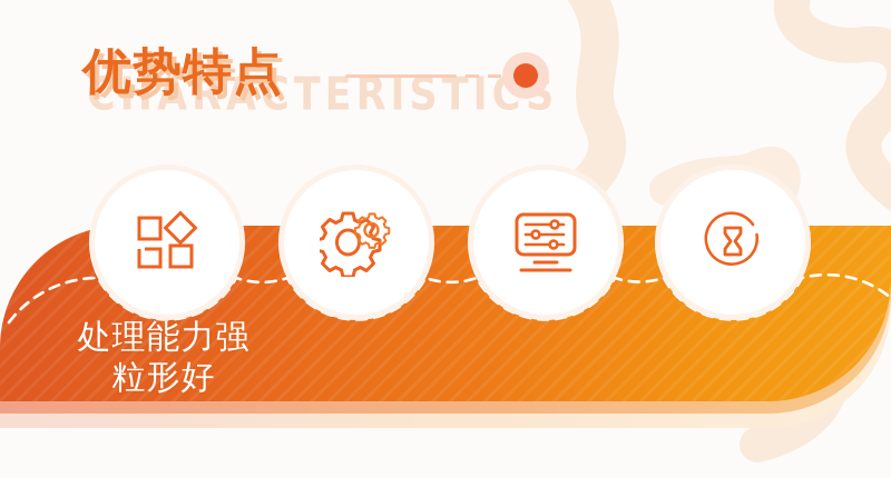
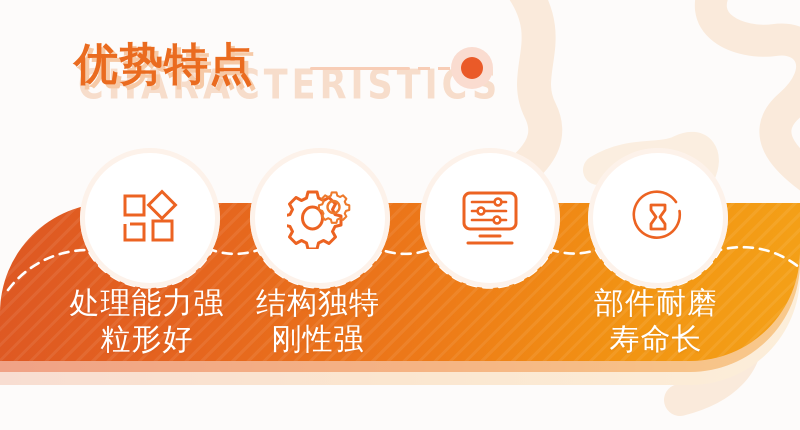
  CHARACTERISTICS
  优势特点
  处理能力强
  粒形好
+ 结构独特
+ 刚性强
+ 部件耐磨
+ 寿命长
